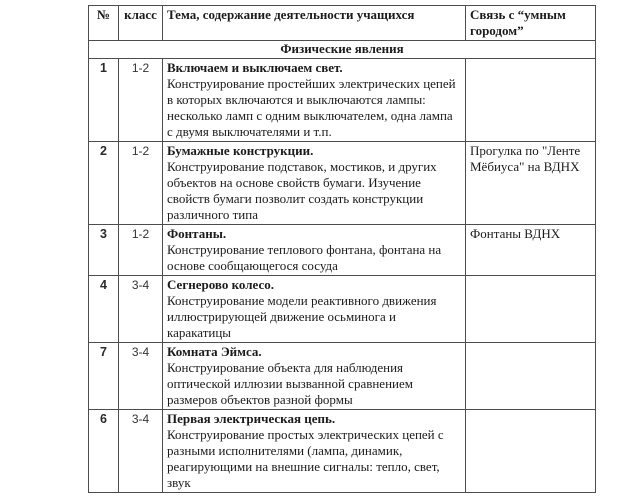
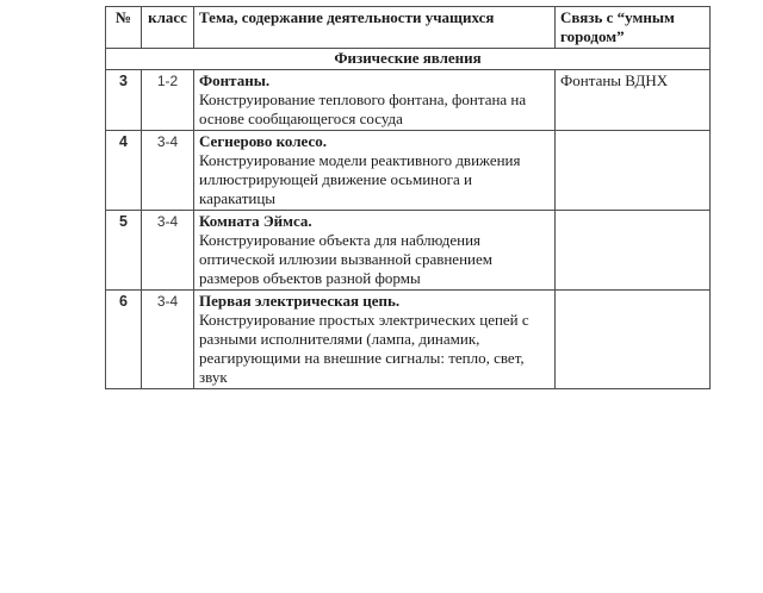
  №	класс	Тема, содержание деятельности учащихся	Связь с “умным городом”
  Физические явления
- 1	1-2	Включаем и выключаем свет. Конструирование простейших электрических цепей в которых включаются и выключаются лампы: несколько ламп с одним выключателем, одна лампа с двумя выключателями и т.п.
- 2	1-2	Бумажные конструкции. Конструирование подставок, мостиков, и других объектов на основе свойств бумаги. Изучение свойств бумаги позволит создать конструкции различного типа	Прогулка по "Ленте Мёбиуса" на ВДНХ
  3	1-2	Фонтаны. Конструирование теплового фонтана, фонтана на основе сообщающегося сосуда	Фонтаны ВДНХ
  4	3-4	Сегнерово колесо. Конструирование модели реактивного движения иллюстрирующей движение осьминога и каракатицы
- 7	3-4	Комната Эймса. Конструирование объекта для наблюдения оптической иллюзии вызванной сравнением размеров объектов разной формы
+ 5	3-4	Комната Эймса. Конструирование объекта для наблюдения оптической иллюзии вызванной сравнением размеров объектов разной формы
  6	3-4	Первая электрическая цепь. Конструирование простых электрических цепей с разными исполнителями (лампа, динамик, реагирующими на внешние сигналы: тепло, свет, звук
